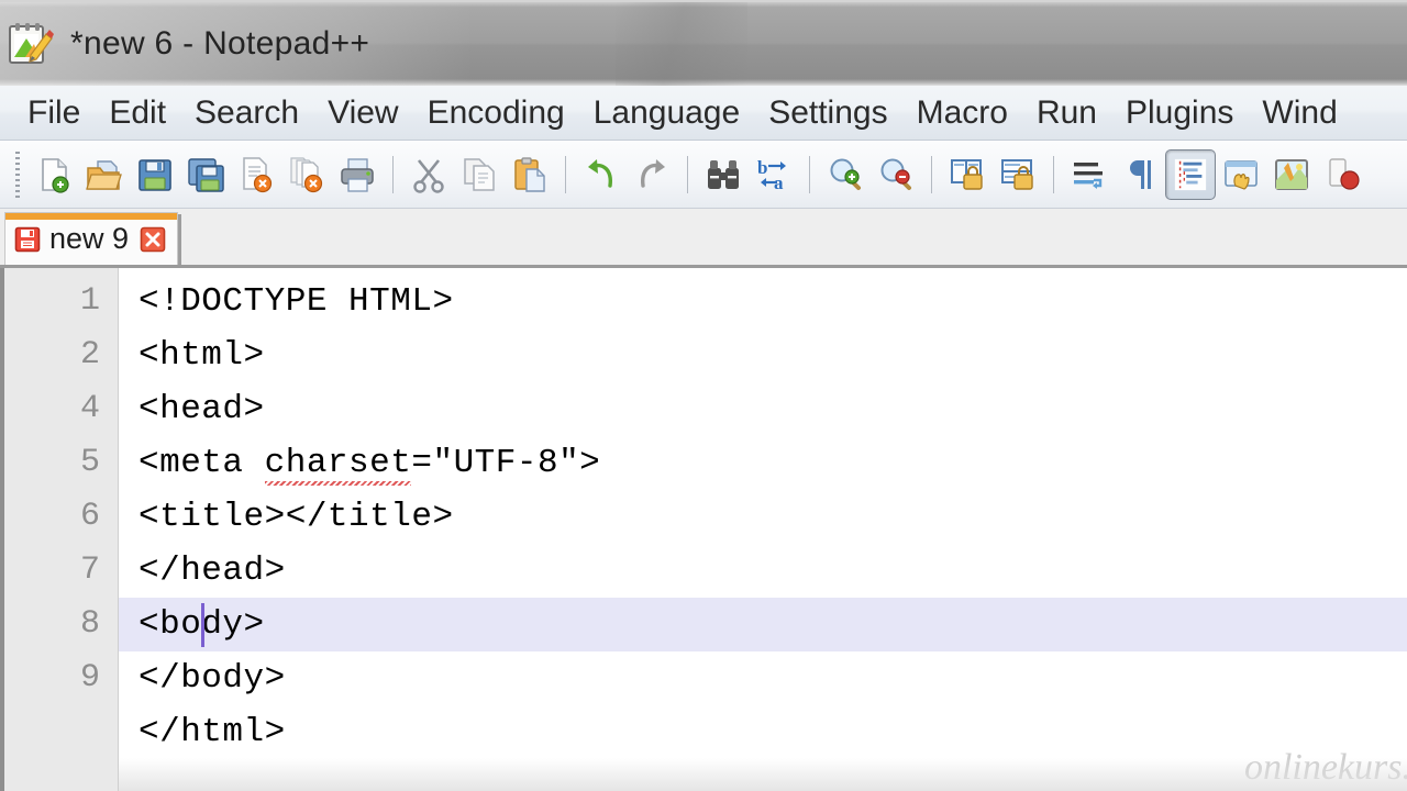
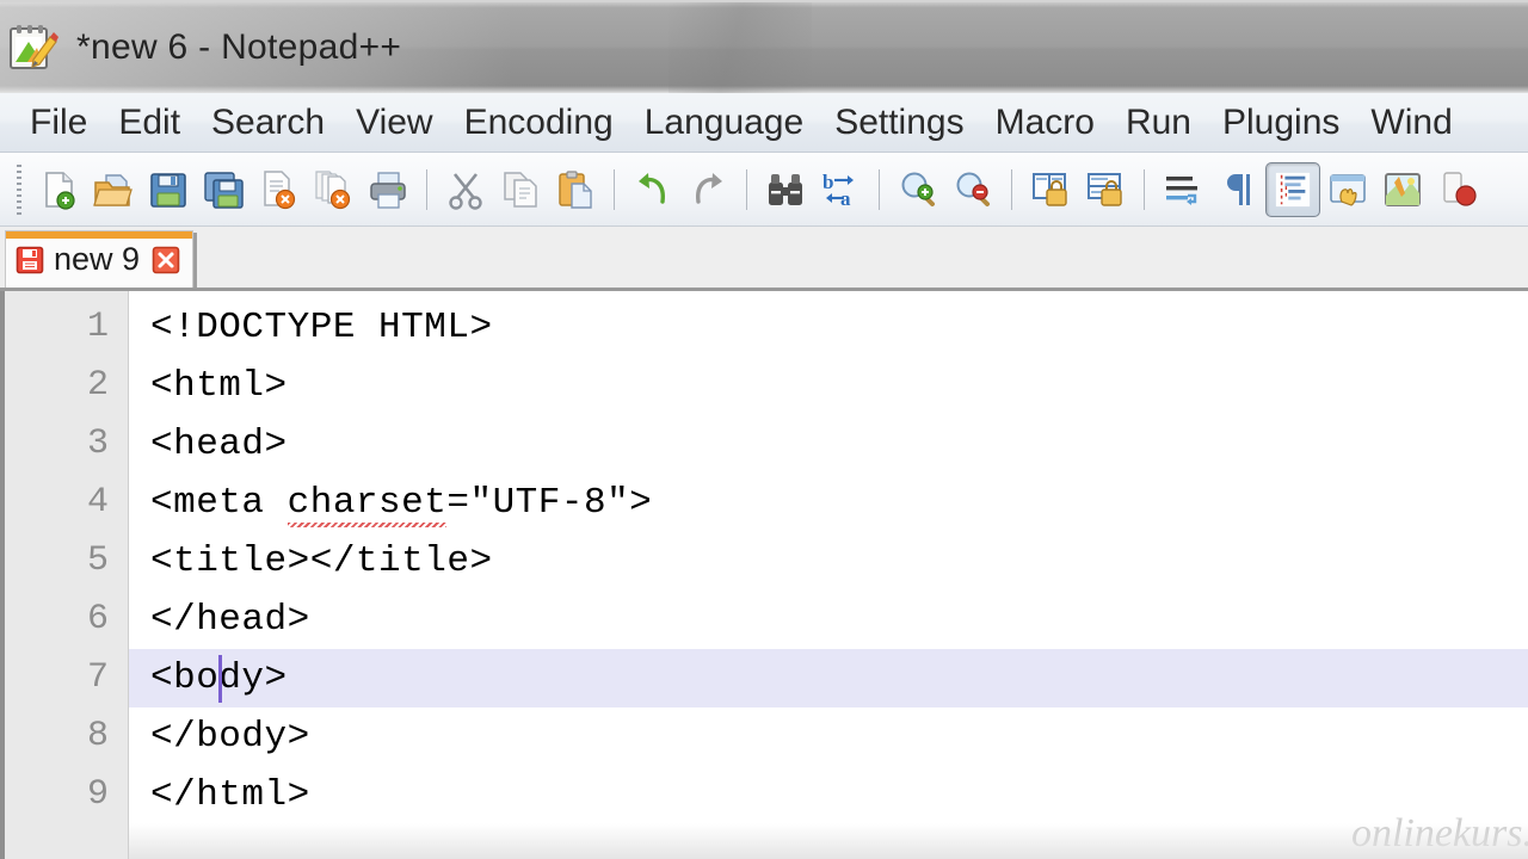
  *new 6 - Notepad++
  File
  Edit
  Search
  View
  Encoding
  Language
  Settings
  Macro
  Run
  Plugins
  Wind
  b
  a
  new 9
  1
  2
+ 3
  4
  5
  6
  7
  8
  9
  <!DOCTYPE HTML>
  <html>
  <head>
  <meta charset="UTF-8">
  <title></title>
  </head>
  <body>
  </body>
  </html>
